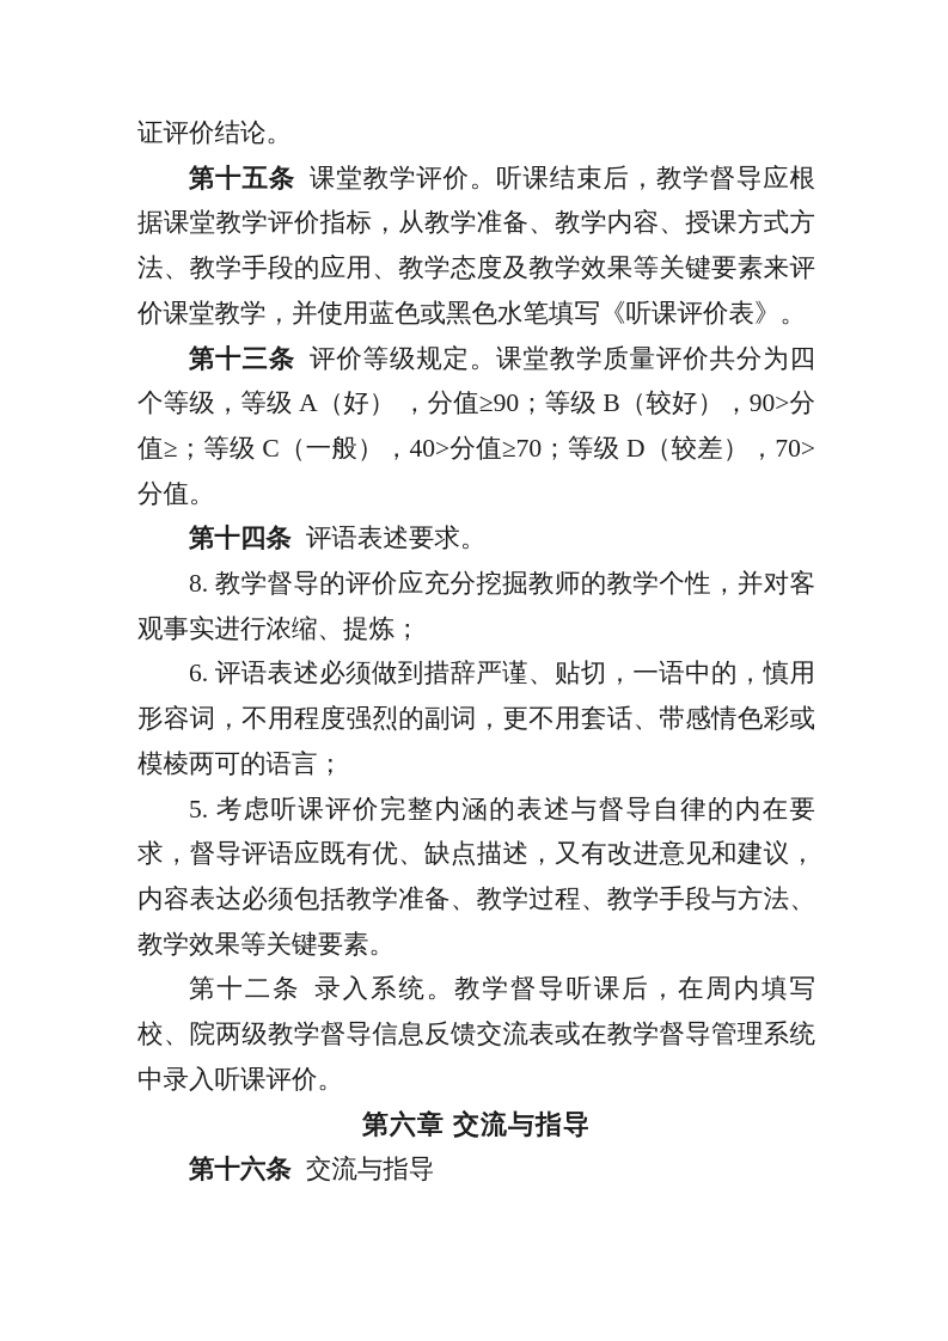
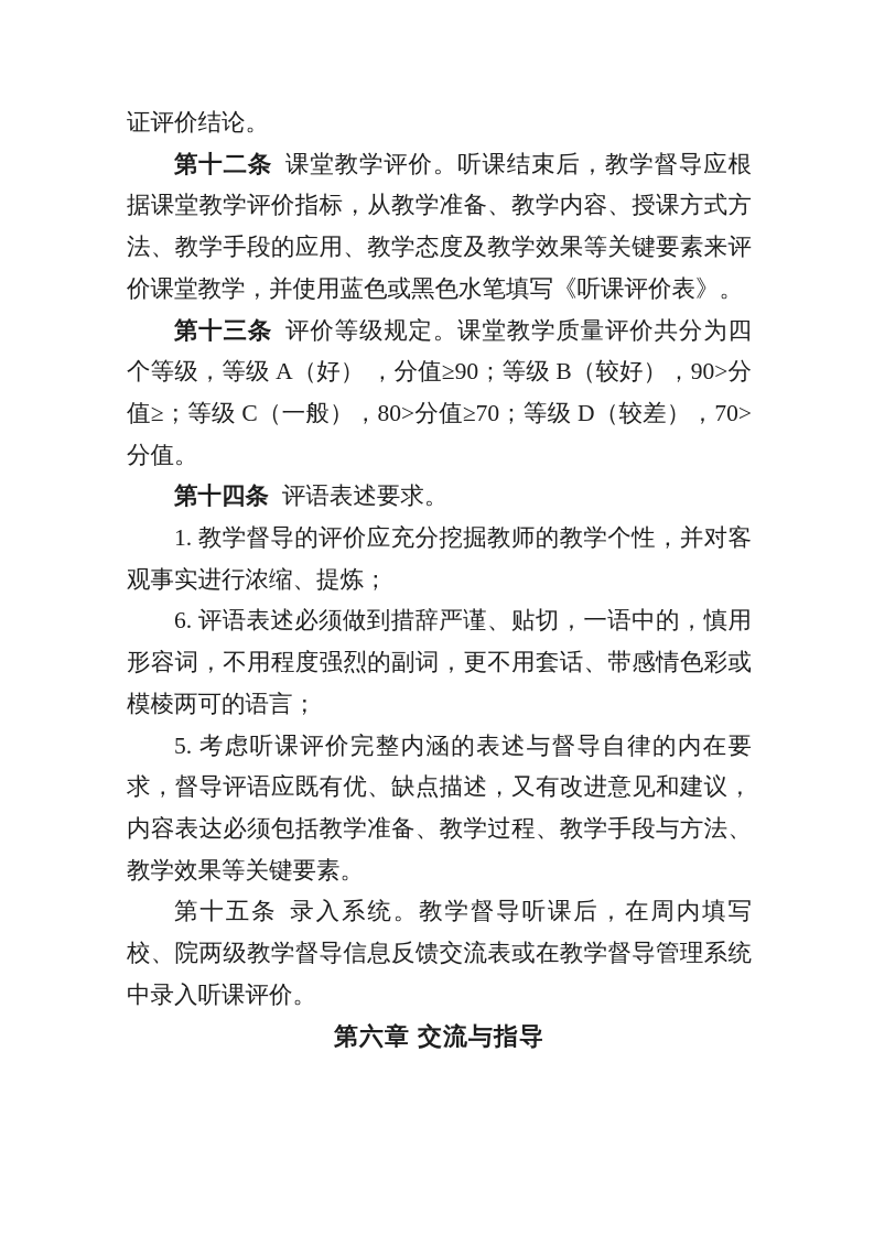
  证评价结论。
- 第十五条 课堂教学评价。听课结束后，教学督导应根据课堂教学评价指标，从教学准备、教学内容、授课方式方法、教学手段的应用、教学态度及教学效果等关键要素来评价课堂教学，并使用蓝色或黑色水笔填写《听课评价表》。
+ 第十二条 课堂教学评价。听课结束后，教学督导应根据课堂教学评价指标，从教学准备、教学内容、授课方式方法、教学手段的应用、教学态度及教学效果等关键要素来评价课堂教学，并使用蓝色或黑色水笔填写《听课评价表》。
- 第十三条 评价等级规定。课堂教学质量评价共分为四个等级，等级 A（好） ，分值≥90；等级 B（较好），90>分值≥；等级 C（一般），40>分值≥70；等级 D（较差），70>分值。
+ 第十三条 评价等级规定。课堂教学质量评价共分为四个等级，等级 A（好） ，分值≥90；等级 B（较好），90>分值≥；等级 C（一般），80>分值≥70；等级 D（较差），70>分值。
  第十四条 评语表述要求。
- 8. 教学督导的评价应充分挖掘教师的教学个性，并对客观事实进行浓缩、提炼；
+ 1. 教学督导的评价应充分挖掘教师的教学个性，并对客观事实进行浓缩、提炼；
  6. 评语表述必须做到措辞严谨、贴切，一语中的，慎用形容词，不用程度强烈的副词，更不用套话、带感情色彩或模棱两可的语言；
  5. 考虑听课评价完整内涵的表述与督导自律的内在要求，督导评语应既有优、缺点描述，又有改进意见和建议，内容表达必须包括教学准备、教学过程、教学手段与方法、教学效果等关键要素。
- 第十二条 录入系统。教学督导听课后，在周内填写校、院两级教学督导信息反馈交流表或在教学督导管理系统中录入听课评价。
+ 第十五条 录入系统。教学督导听课后，在周内填写校、院两级教学督导信息反馈交流表或在教学督导管理系统中录入听课评价。
  第六章 交流与指导
- 第十六条 交流与指导
